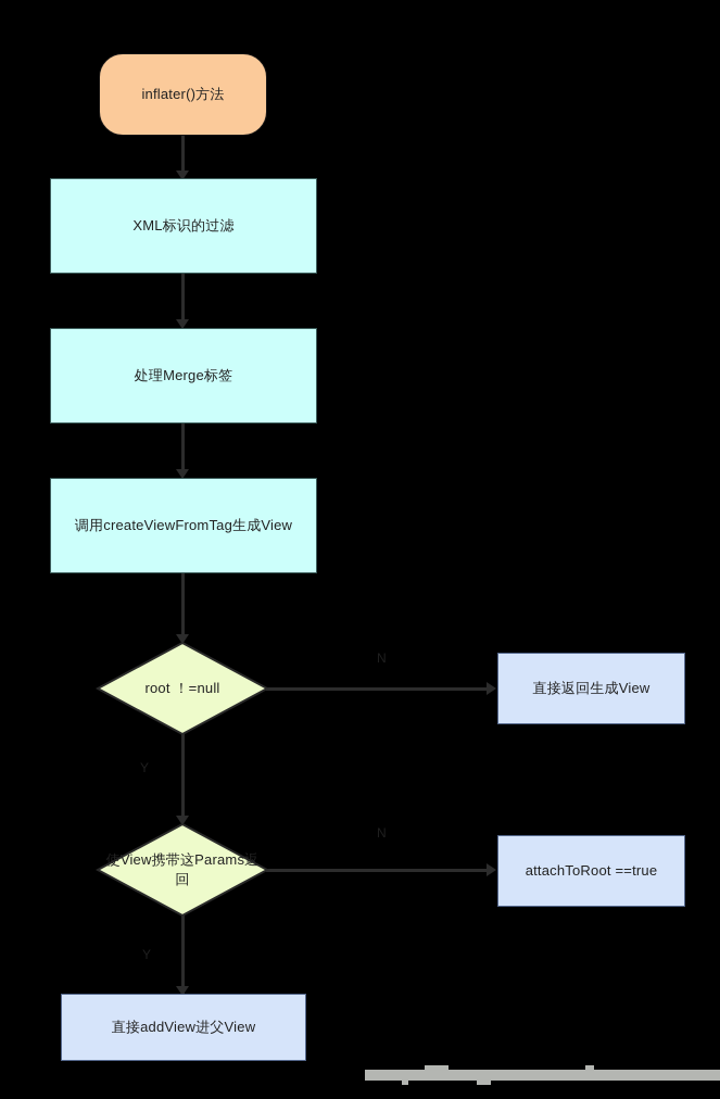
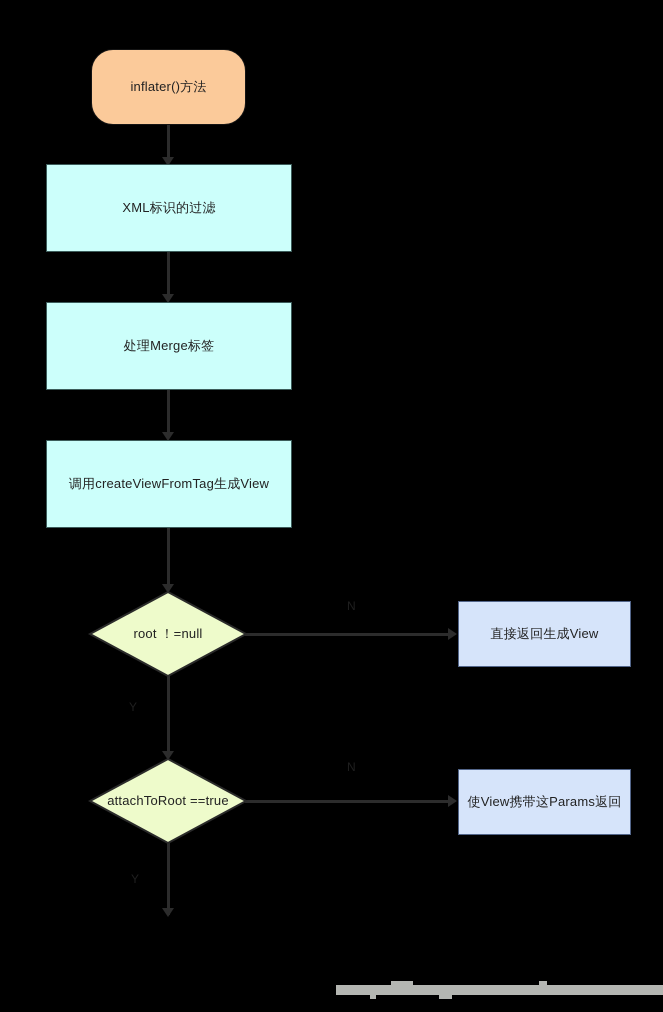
  N
  Y
  N
  Y
  inflater()方法
  XML标识的过滤
  处理Merge标签
  调用createViewFromTag生成View
  root ！=null
- 使View携带这Params返回
+ attachToRoot ==true
  直接返回生成View
- attachToRoot ==true
+ 使View携带这Params返回
- 直接addView进父View
